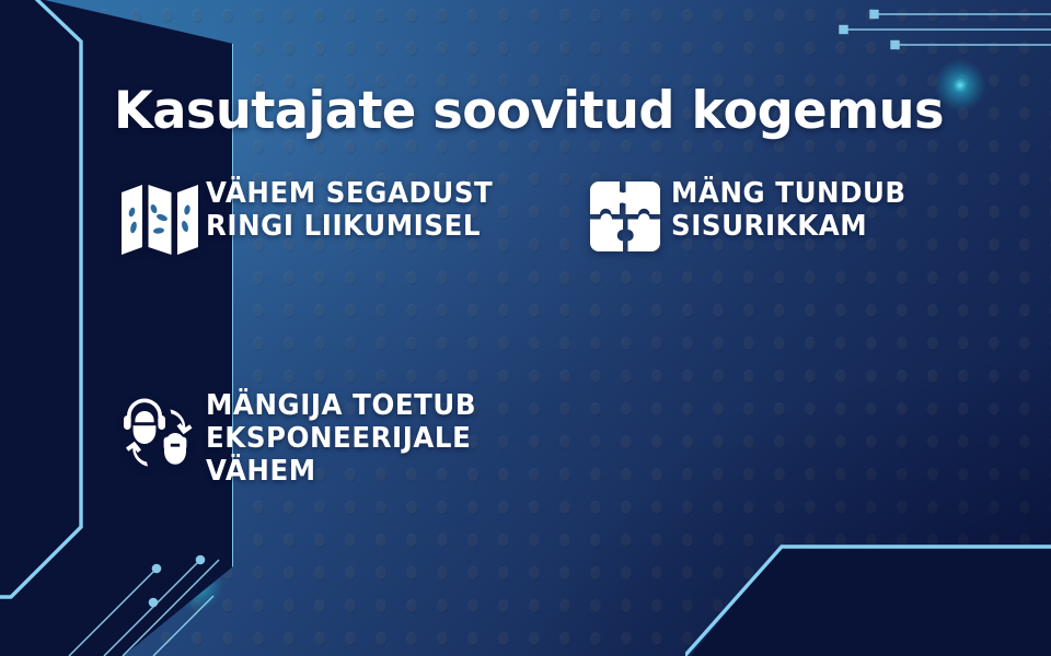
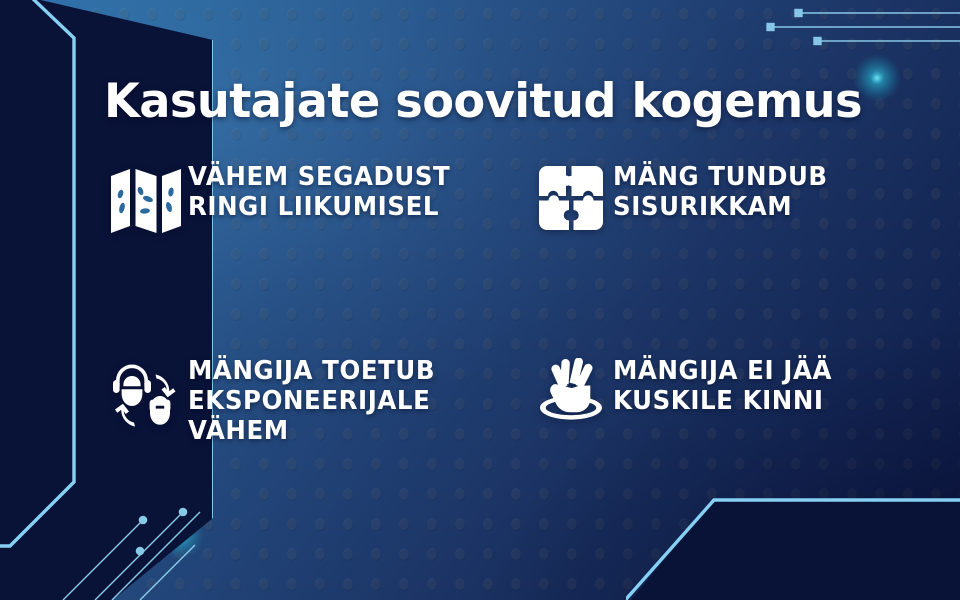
  Kasutajate soovitud kogemus
  VÄHEM SEGADUST RINGI LIIKUMISEL
  MÄNG TUNDUB SISURIKKAM
  MÄNGIJA TOETUB EKSPONEERIJALE VÄHEM
+ MÄNGIJA EI JÄÄ KUSKILE KINNI
